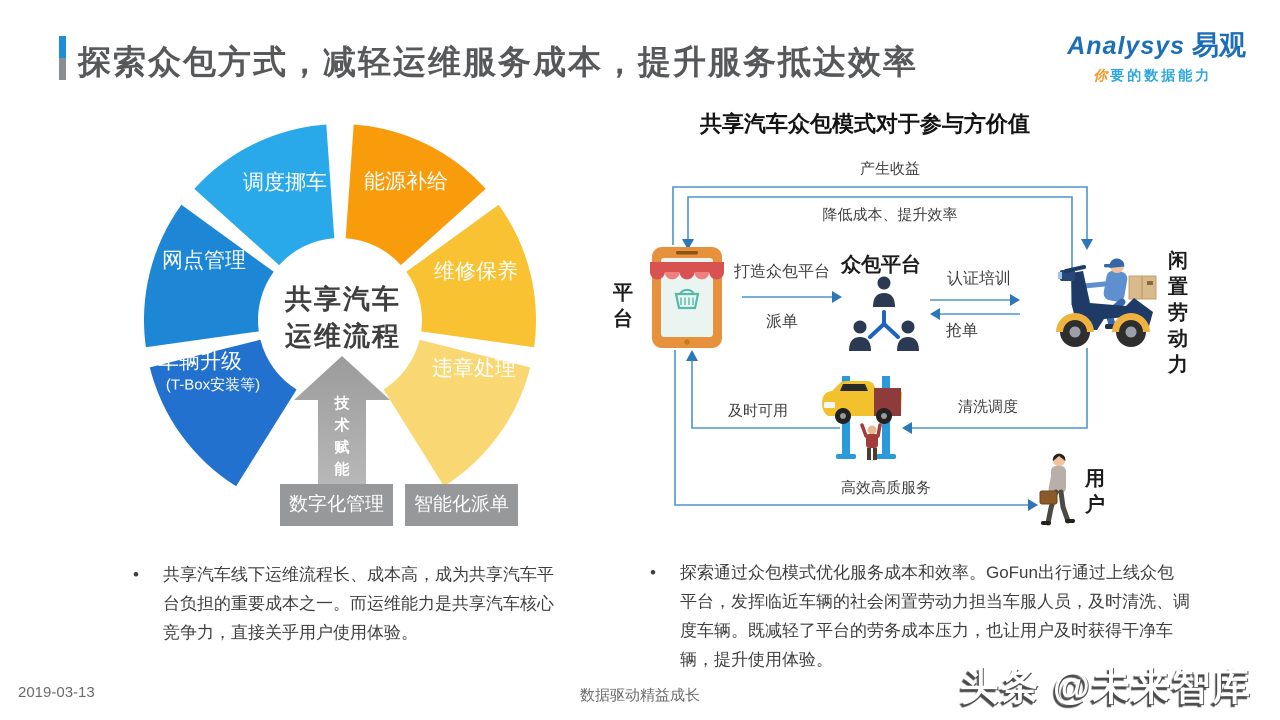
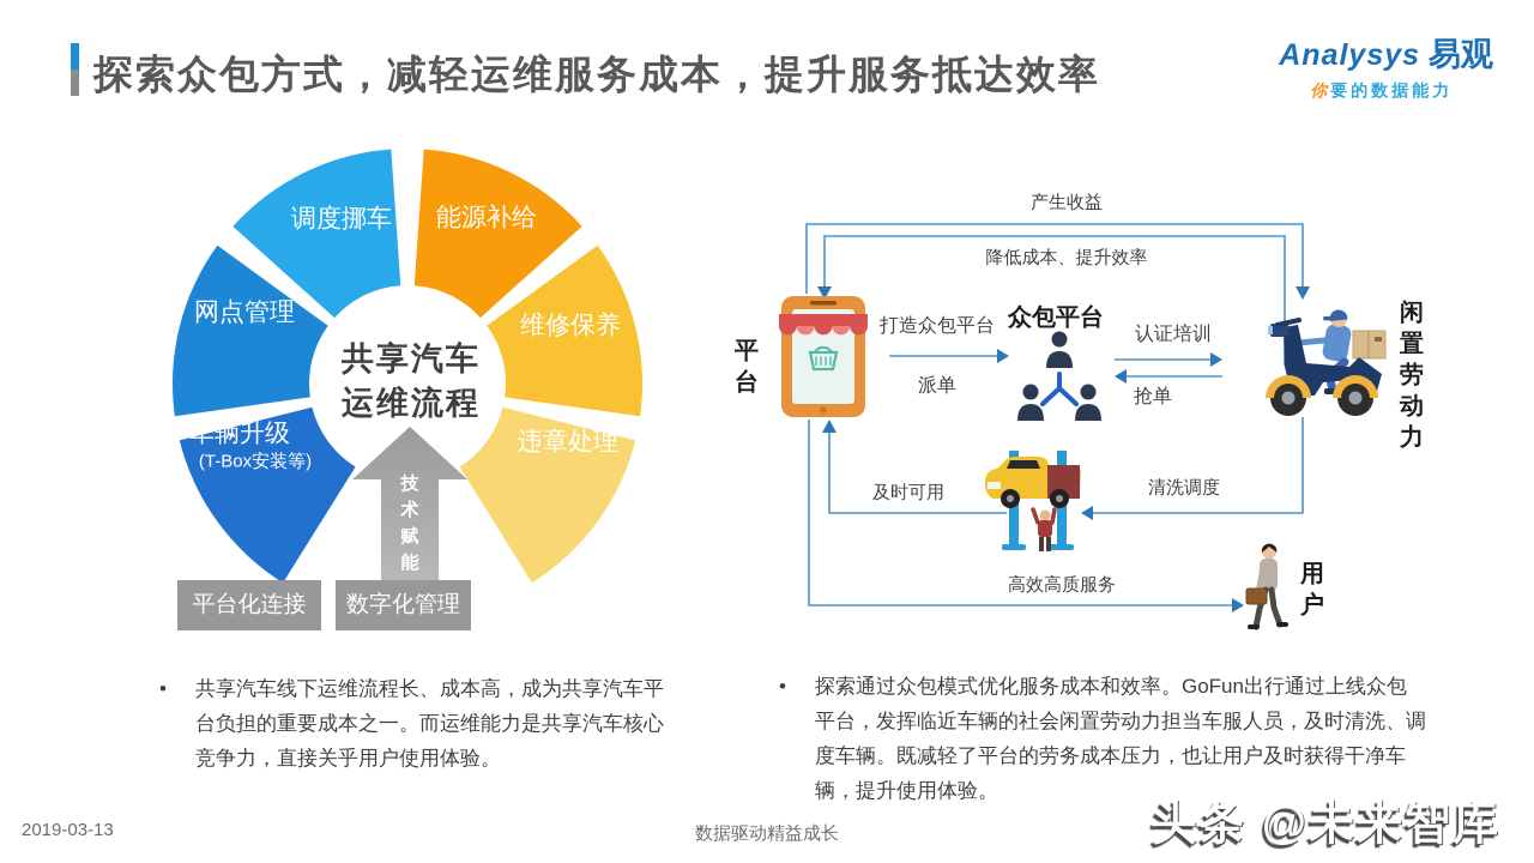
  探索众包方式，减轻运维服务成本，提升服务抵达效率
  Analysys 易观
  你要的数据能力
  调度挪车
  能源补给
  网点管理
  维修保养
  车辆升级
  (T-Box安装等)
  违章处理
  共享汽车
  运维流程
  技术赋能
+ 平台化连接
  数字化管理
- 智能化派单
- 共享汽车众包模式对于参与方价值
  产生收益
  降低成本、提升效率
  打造众包平台
  派单
  认证培训
  抢单
  及时可用
  清洗调度
  高效高质服务
  众包平台
  平台
  闲置劳动力
  用户
  •
  共享汽车线下运维流程长、成本高，成为共享汽车平台负担的重要成本之一。而运维能力是共享汽车核心竞争力，直接关乎用户使用体验。
  •
  探索通过众包模式优化服务成本和效率。GoFun出行通过上线众包平台，发挥临近车辆的社会闲置劳动力担当车服人员，及时清洗、调度车辆。既减轻了平台的劳务成本压力，也让用户及时获得干净车辆，提升使用体验。
  2019-03-13
  数据驱动精益成长
  头条 @未来智库
